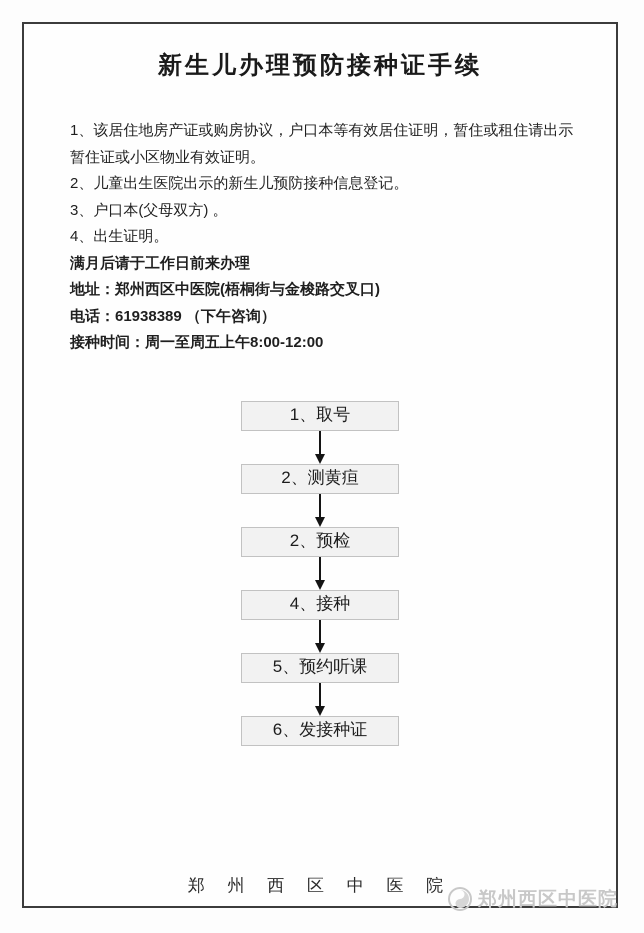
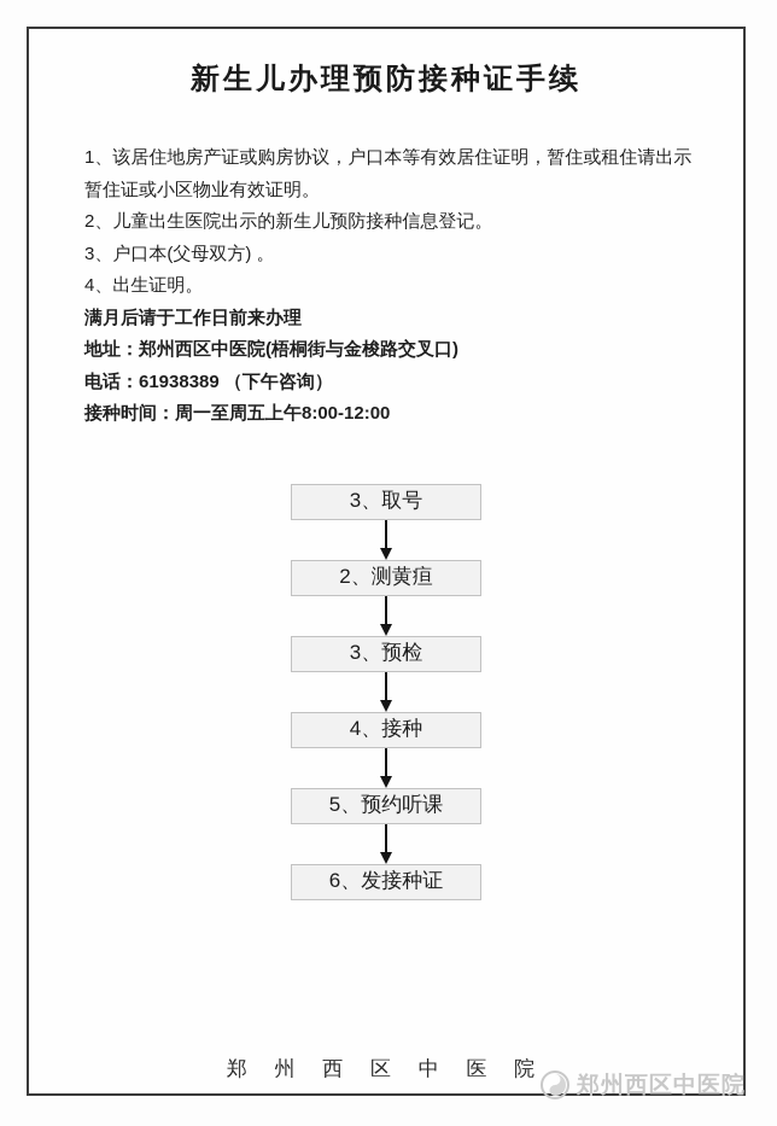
  新生儿办理预防接种证手续
  1、该居住地房产证或购房协议，户口本等有效居住证明，暂住或租住请出示暂住证或小区物业有效证明。
  2、儿童出生医院出示的新生儿预防接种信息登记。
  3、户口本(父母双方) 。
  4、出生证明。
  满月后请于工作日前来办理
  地址：郑州西区中医院(梧桐街与金梭路交叉口)
  电话：61938389 （下午咨询）
  接种时间：周一至周五上午8:00-12:00
- 1、取号
+ 3、取号
  2、测黄疸
- 2、预检
+ 3、预检
  4、接种
  5、预约听课
  6、发接种证
  郑 州 西 区 中 医 院
  郑州西区中医院
